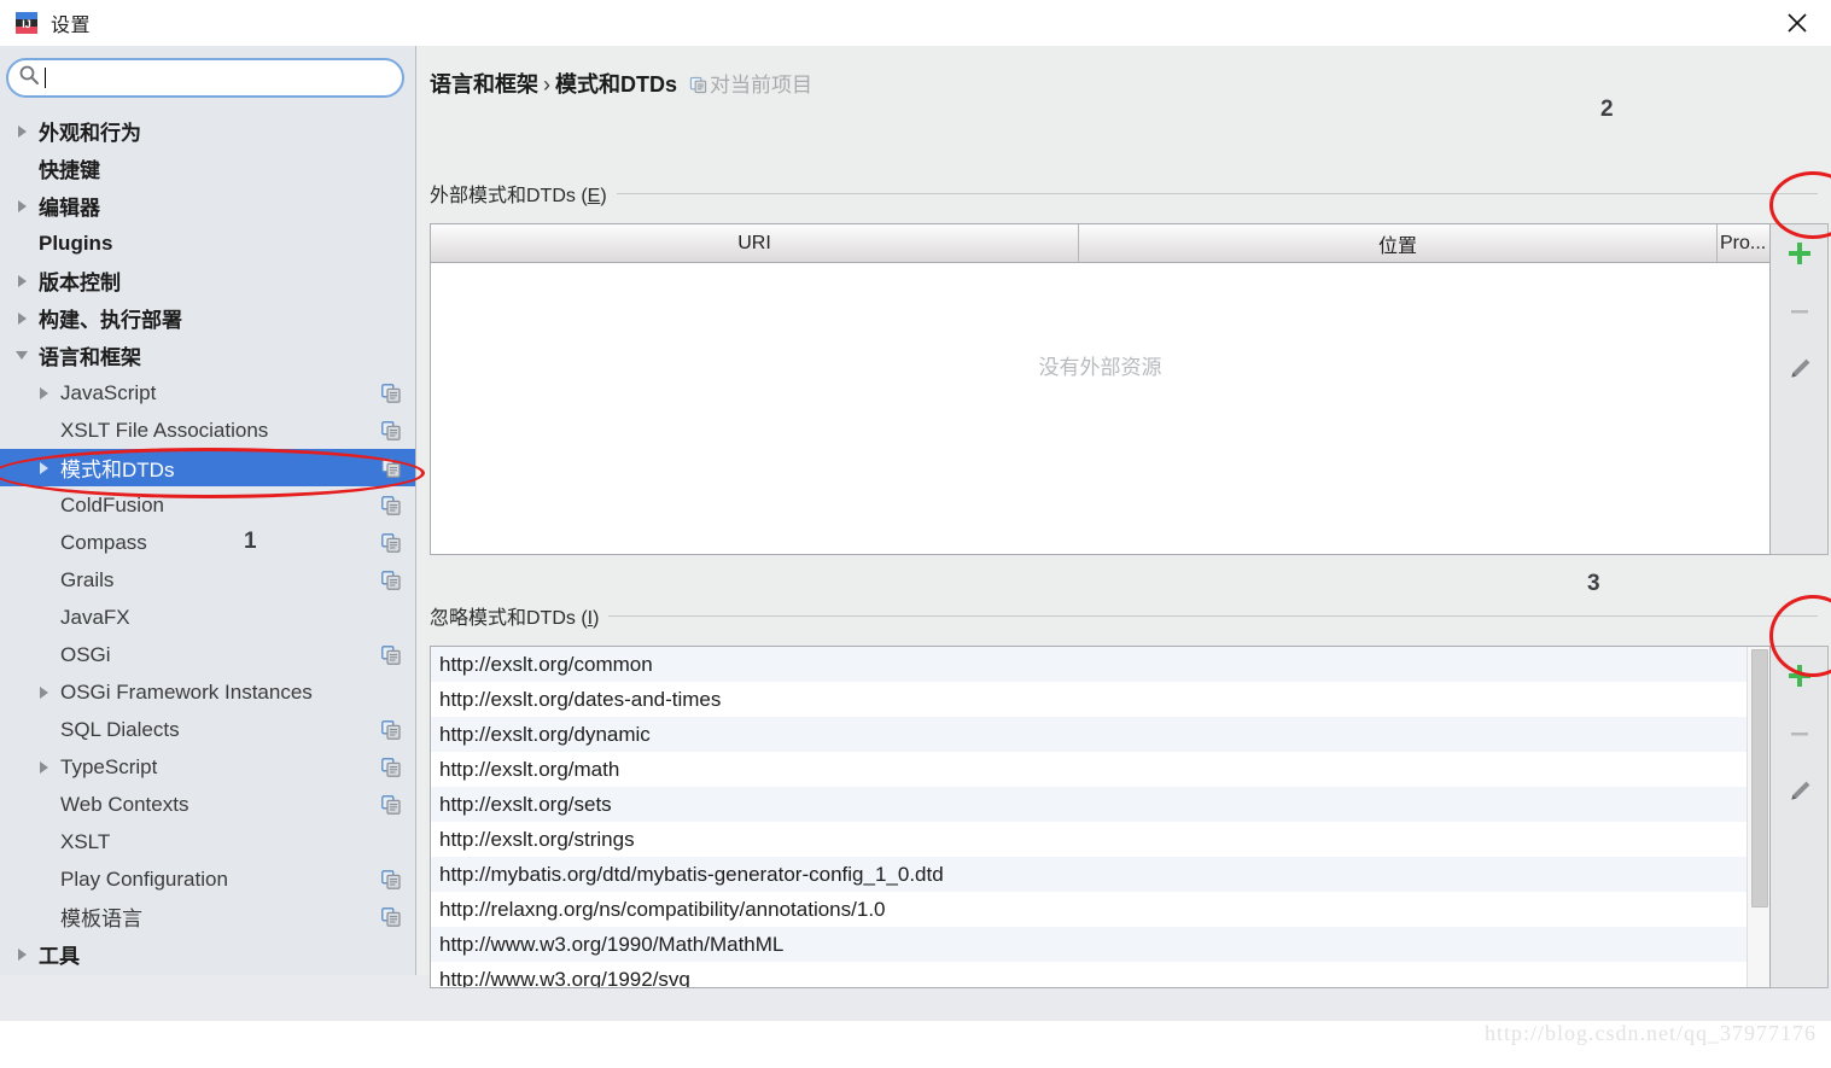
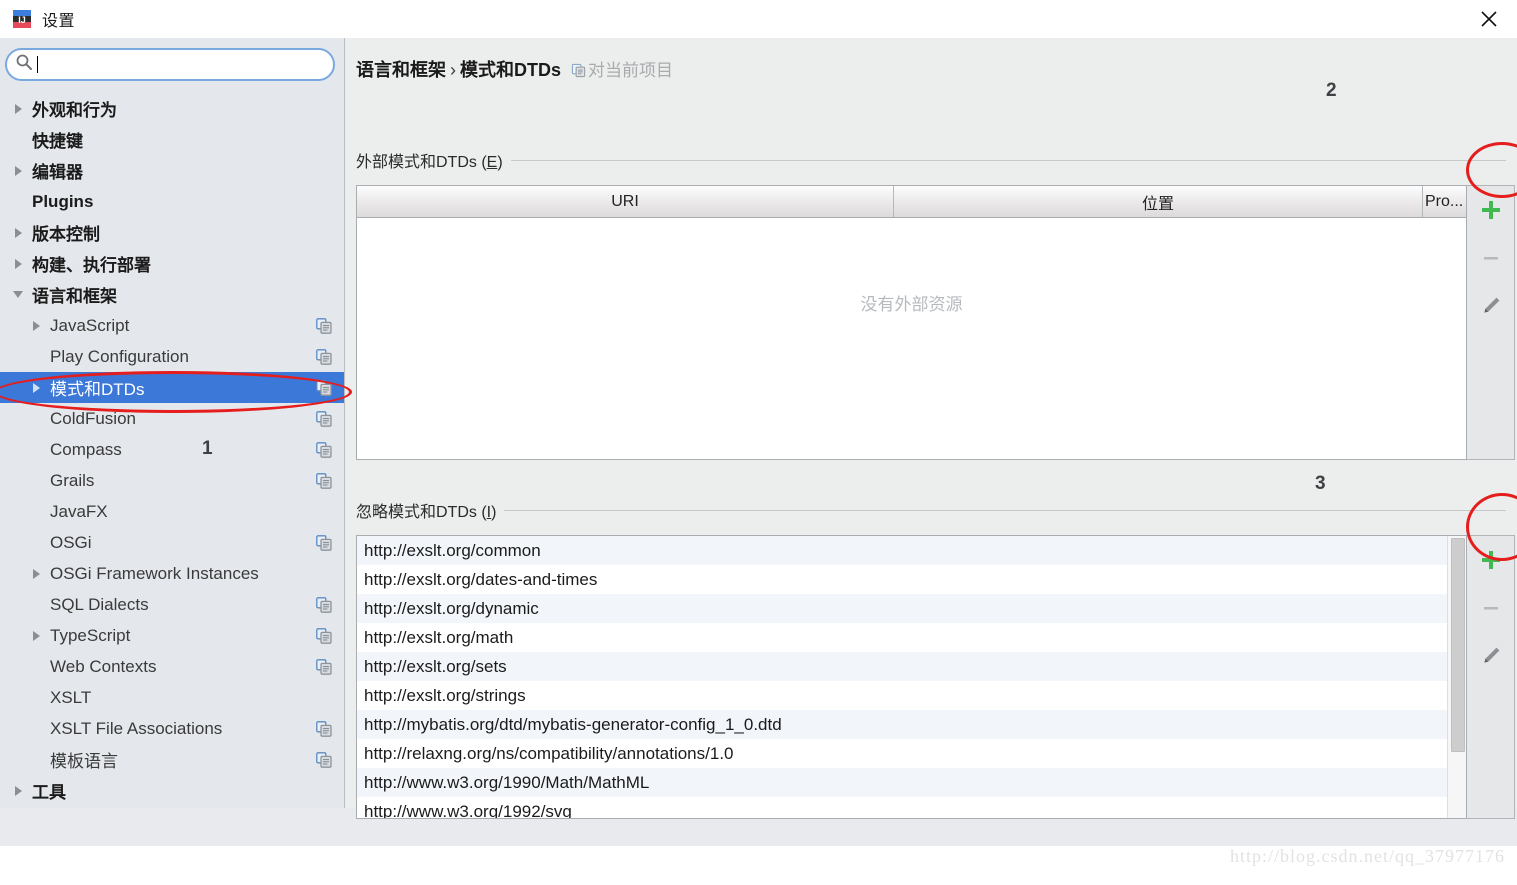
  IJ
  设置
  外观和行为
  快捷键
  编辑器
  Plugins
  版本控制
  构建、执行部署
  语言和框架
  JavaScript
- XSLT File Associations
+ Play Configuration
  模式和DTDs
  ColdFusion
  Compass
  Grails
  JavaFX
  OSGi
  OSGi Framework Instances
  SQL Dialects
  TypeScript
  Web Contexts
  XSLT
- Play Configuration
+ XSLT File Associations
  模板语言
  工具
  语言和框架
  ›
  模式和DTDs
  对当前项目
  2
  外部模式和DTDs (E)
  URI
  位置
  Pro...
  没有外部资源
  3
  忽略模式和DTDs (I)
  http://exslt.org/common
  http://exslt.org/dates-and-times
  http://exslt.org/dynamic
  http://exslt.org/math
  http://exslt.org/sets
  http://exslt.org/strings
  http://mybatis.org/dtd/mybatis-generator-config_1_0.dtd
  http://relaxng.org/ns/compatibility/annotations/1.0
  http://www.w3.org/1990/Math/MathML
  http://www.w3.org/1992/svg
  1
  http://blog.csdn.net/qq_37977176
